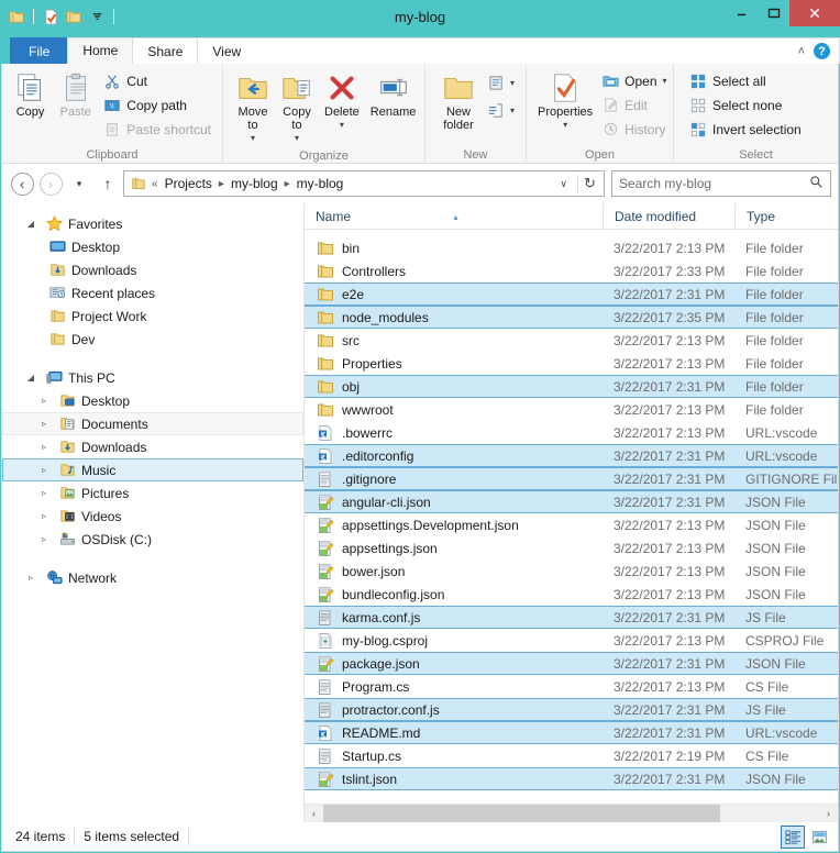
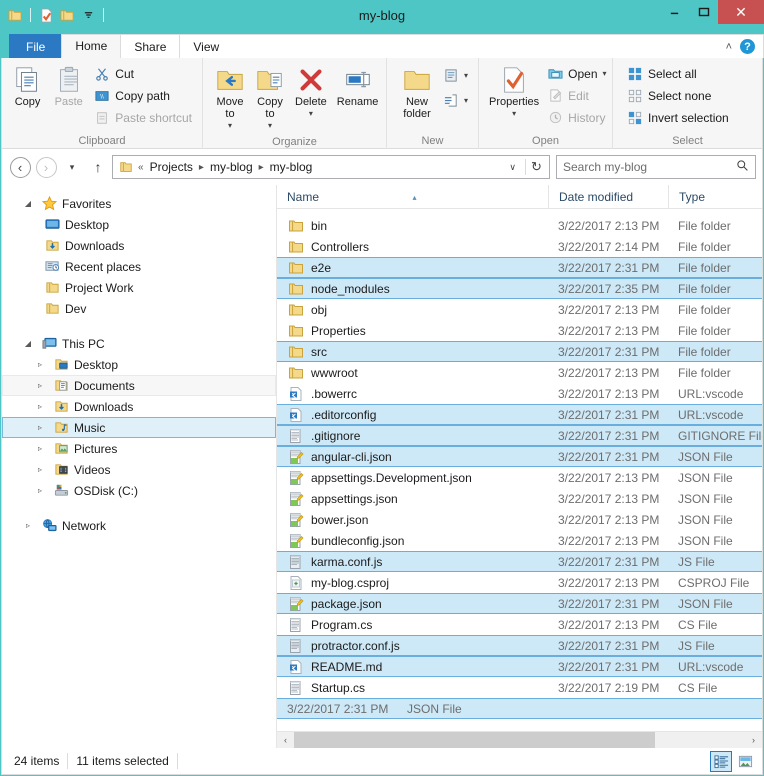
  my-blog
  ✕
  File
  Home
  Share
  View
  ˄
  ?
  Copy
  Paste
  Cut
  Copy path
  Paste shortcut
  Clipboard
  Move to
  ▾
  Copy to
  ▾
  Delete
  ▾
  Rename
  Organize
  New folder
  ▾
  ▾
  New
  Properties
  ▾
  Open
  ▾
  Edit
  History
  Open
  Select all
  Select none
  Invert selection
  Select
  ‹
  ›
  ▾
  ↑
  «
  Projects
  ▸
  my-blog
  ▸
  my-blog
  ∨
  ↻
  Search my-blog
  ◢
  Favorites
  Desktop
  Downloads
  Recent places
  Project Work
  Dev
  ◢
  This PC
  ▹
  Desktop
  ▹
  Documents
  ▹
  Downloads
  ▹
  Music
  ▹
  Pictures
  ▹
  Videos
  ▹
  OSDisk (C:)
  ▹
  Network
  ▴
  Name
  Date modified
  Type
  bin
  3/22/2017 2:13 PM
  File folder
  Controllers
- 3/22/2017 2:33 PM
+ 3/22/2017 2:14 PM
  File folder
  e2e
  3/22/2017 2:31 PM
  File folder
  node_modules
  3/22/2017 2:35 PM
  File folder
- src
+ obj
  3/22/2017 2:13 PM
  File folder
  Properties
  3/22/2017 2:13 PM
  File folder
- obj
+ src
  3/22/2017 2:31 PM
  File folder
  wwwroot
  3/22/2017 2:13 PM
  File folder
  .bowerrc
  3/22/2017 2:13 PM
  URL:vscode
  .editorconfig
  3/22/2017 2:31 PM
  URL:vscode
  .gitignore
  3/22/2017 2:31 PM
  GITIGNORE Fil
  angular-cli.json
  3/22/2017 2:31 PM
  JSON File
  appsettings.Development.json
  3/22/2017 2:13 PM
  JSON File
  appsettings.json
  3/22/2017 2:13 PM
  JSON File
  bower.json
  3/22/2017 2:13 PM
  JSON File
  bundleconfig.json
  3/22/2017 2:13 PM
  JSON File
  karma.conf.js
  3/22/2017 2:31 PM
  JS File
  my-blog.csproj
  3/22/2017 2:13 PM
  CSPROJ File
  package.json
  3/22/2017 2:31 PM
  JSON File
  Program.cs
  3/22/2017 2:13 PM
  CS File
  protractor.conf.js
  3/22/2017 2:31 PM
  JS File
  README.md
  3/22/2017 2:31 PM
  URL:vscode
  Startup.cs
  3/22/2017 2:19 PM
  CS File
- tslint.json
  3/22/2017 2:31 PM
  JSON File
  ‹
  ›
  24 items
- 5 items selected
+ 11 items selected
